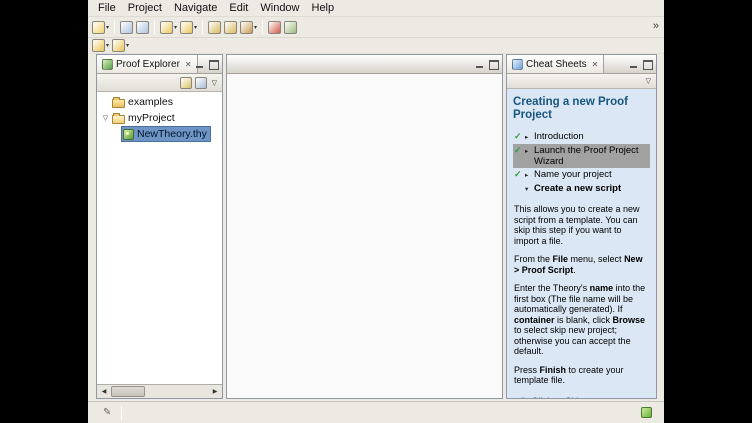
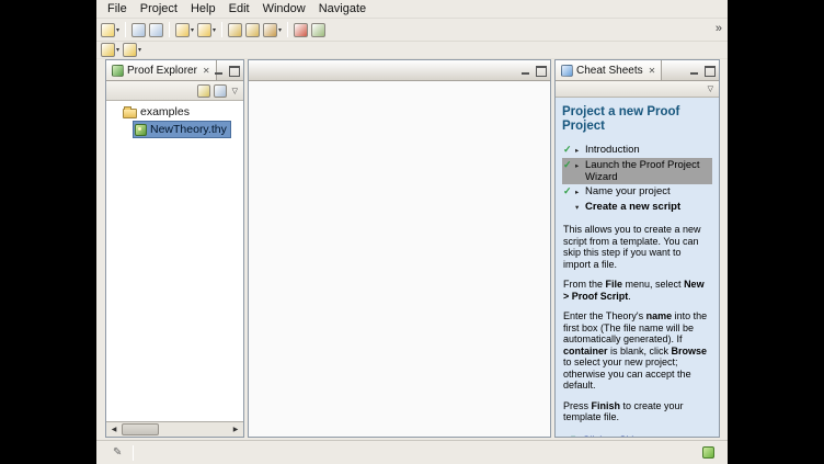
  File
  Project
- Navigate
+ Help
  Edit
  Window
- Help
+ Navigate
  »
  Proof Explorer
  ✕
  examples
- myProject
  NewTheory.thy
  Cheat Sheets
  ✕
- Creating a new Proof Project
+ Project a new Proof Project
  ✓
  Introduction
  ✓
  Launch the Proof Project Wizard
  ✓
  Name your project
  Create a new script
  This allows you to create a new script from a template. You can skip this step if you want to import a file.
  From the File menu, select New > Proof Script.
- Enter the Theory's name into the first box (The file name will be automatically generated). If container is blank, click Browse to select skip new project; otherwise you can accept the default.
+ Enter the Theory's name into the first box (The file name will be automatically generated). If container is blank, click Browse to select your new project; otherwise you can accept the default.
  Press Finish to create your template file.
  ✎
